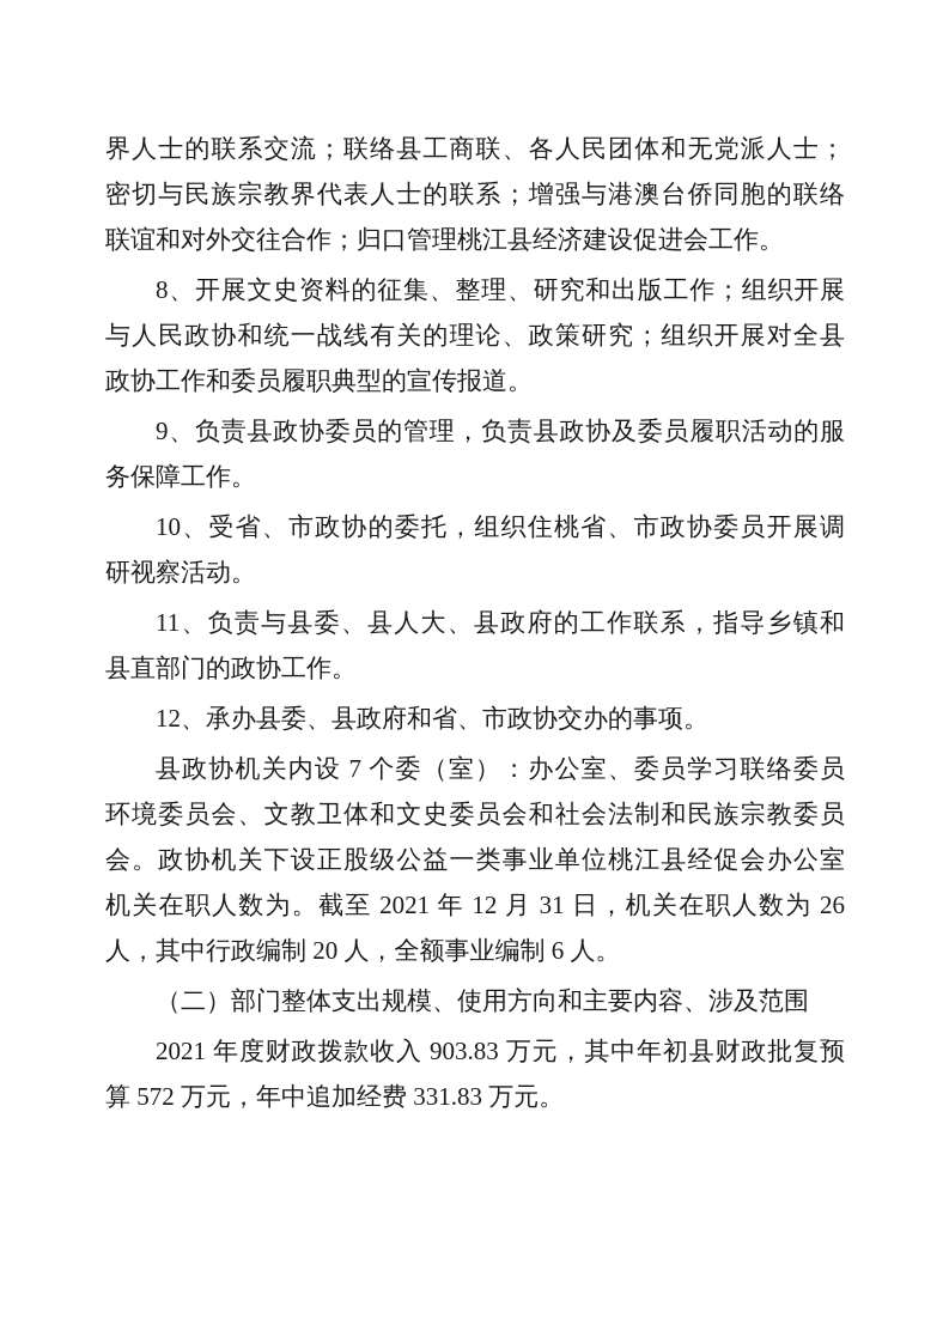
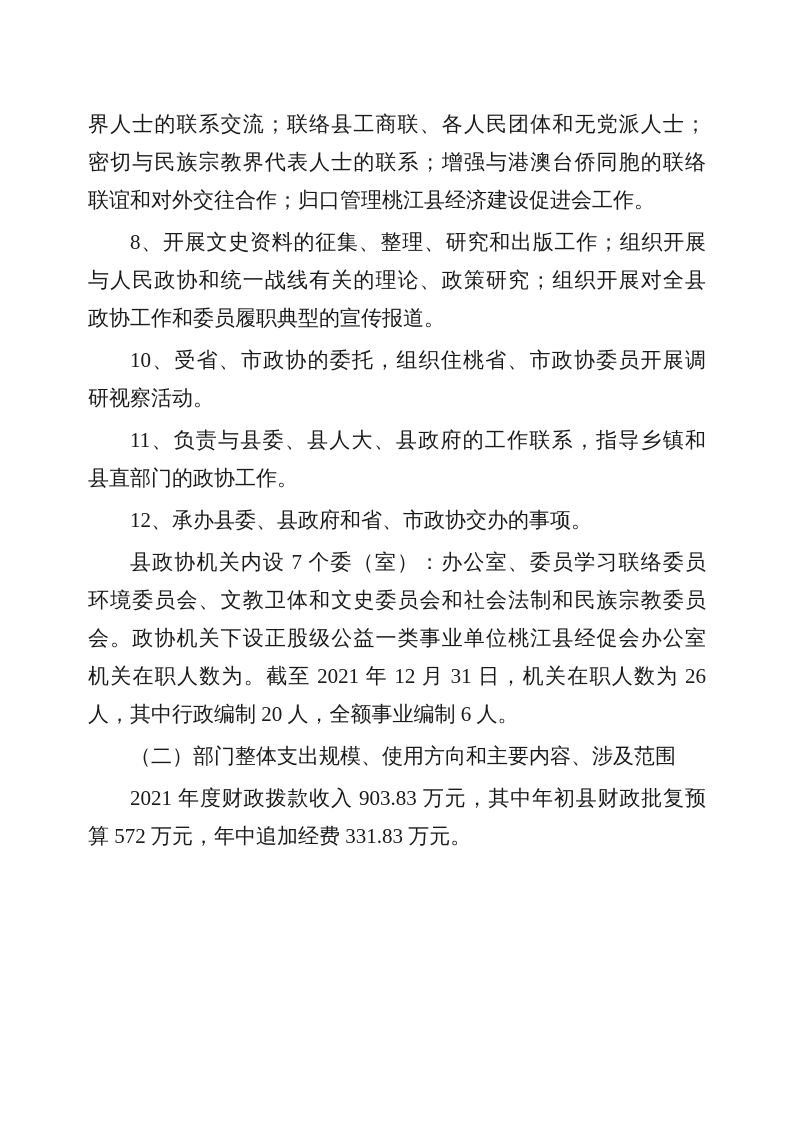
  界人士的联系交流；联络县工商联、各人民团体和无党派人士；
  密切与民族宗教界代表人士的联系；增强与港澳台侨同胞的联络
  联谊和对外交往合作；归口管理桃江县经济建设促进会工作。
  8、开展文史资料的征集、整理、研究和出版工作；组织开展
  与人民政协和统一战线有关的理论、政策研究；组织开展对全县
  政协工作和委员履职典型的宣传报道。
- 9、负责县政协委员的管理，负责县政协及委员履职活动的服
- 务保障工作。
  10、受省、市政协的委托，组织住桃省、市政协委员开展调
  研视察活动。
  11、负责与县委、县人大、县政府的工作联系，指导乡镇和
  县直部门的政协工作。
  12、承办县委、县政府和省、市政协交办的事项。
  县政协机关内设 7 个委（室）：办公室、委员学习联络委员
  环境委员会、文教卫体和文史委员会和社会法制和民族宗教委员
  会。政协机关下设正股级公益一类事业单位桃江县经促会办公室
  机关在职人数为。截至 2021 年 12 月 31 日，机关在职人数为 26
  人，其中行政编制 20 人，全额事业编制 6 人。
  （二）部门整体支出规模、使用方向和主要内容、涉及范围
  2021 年度财政拨款收入 903.83 万元，其中年初县财政批复预
  算 572 万元，年中追加经费 331.83 万元。
